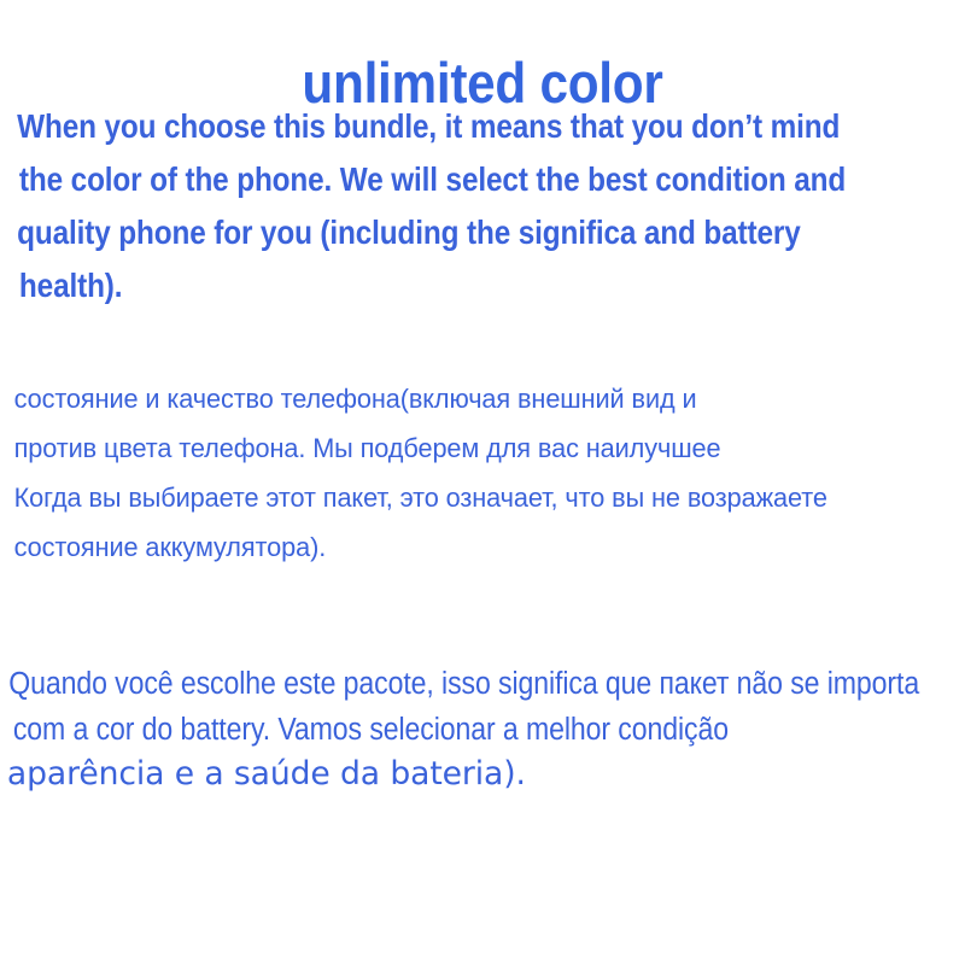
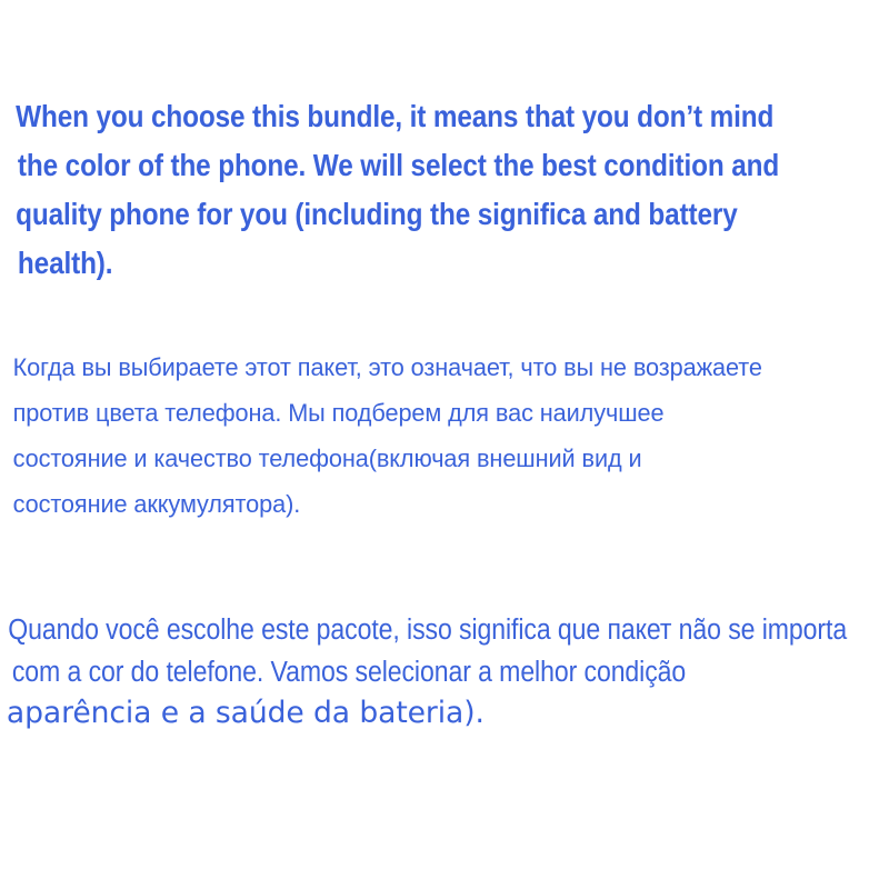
- unlimited color
  When you choose this bundle, it means that you don’t mind
  the color of the phone. We will select the best condition and
  quality phone for you (including the significa and battery
  health).
- состояние и качество телефона(включая внешний вид и
+ Когда вы выбираете этот пакет, это означает, что вы не возражаете
  против цвета телефона. Мы подберем для вас наилучшее
- Когда вы выбираете этот пакет, это означает, что вы не возражаете
+ состояние и качество телефона(включая внешний вид и
  состояние аккумулятора).
  Quando você escolhe este pacote, isso significa que пакет não se importa
- com a cor do battery. Vamos selecionar a melhor condição
+ com a cor do telefone. Vamos selecionar a melhor condição
  aparência e a saúde da bateria).
